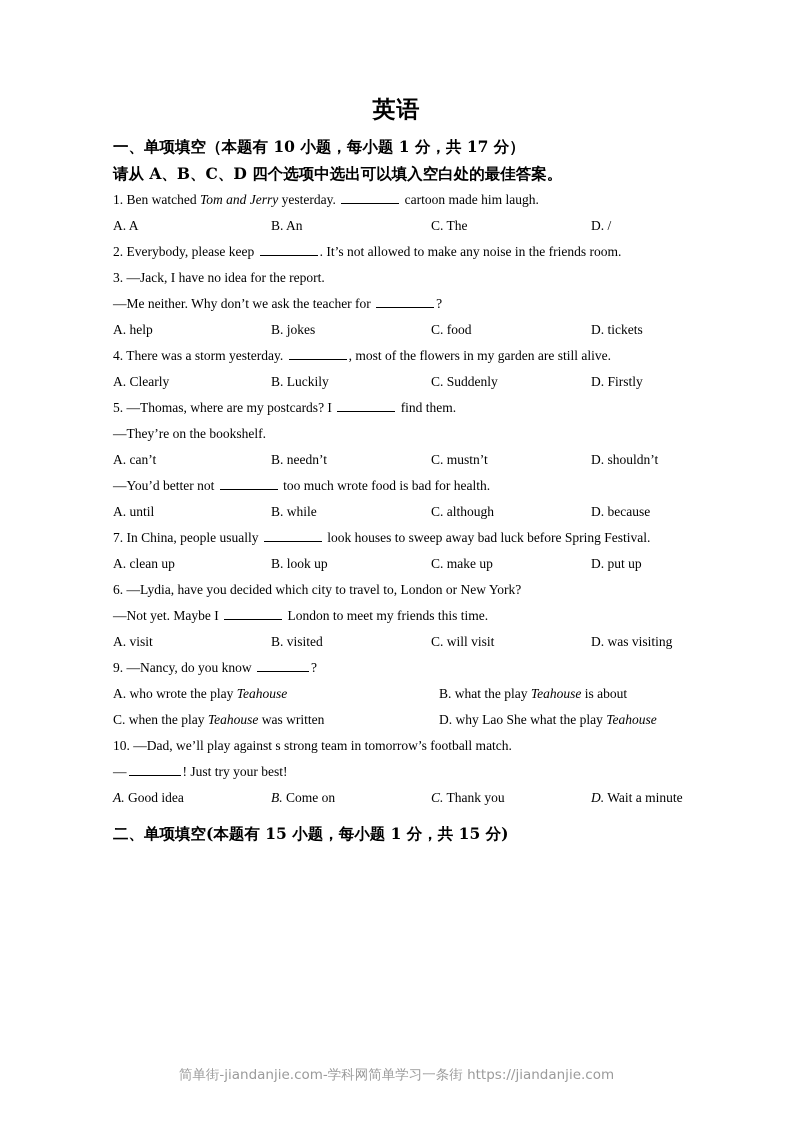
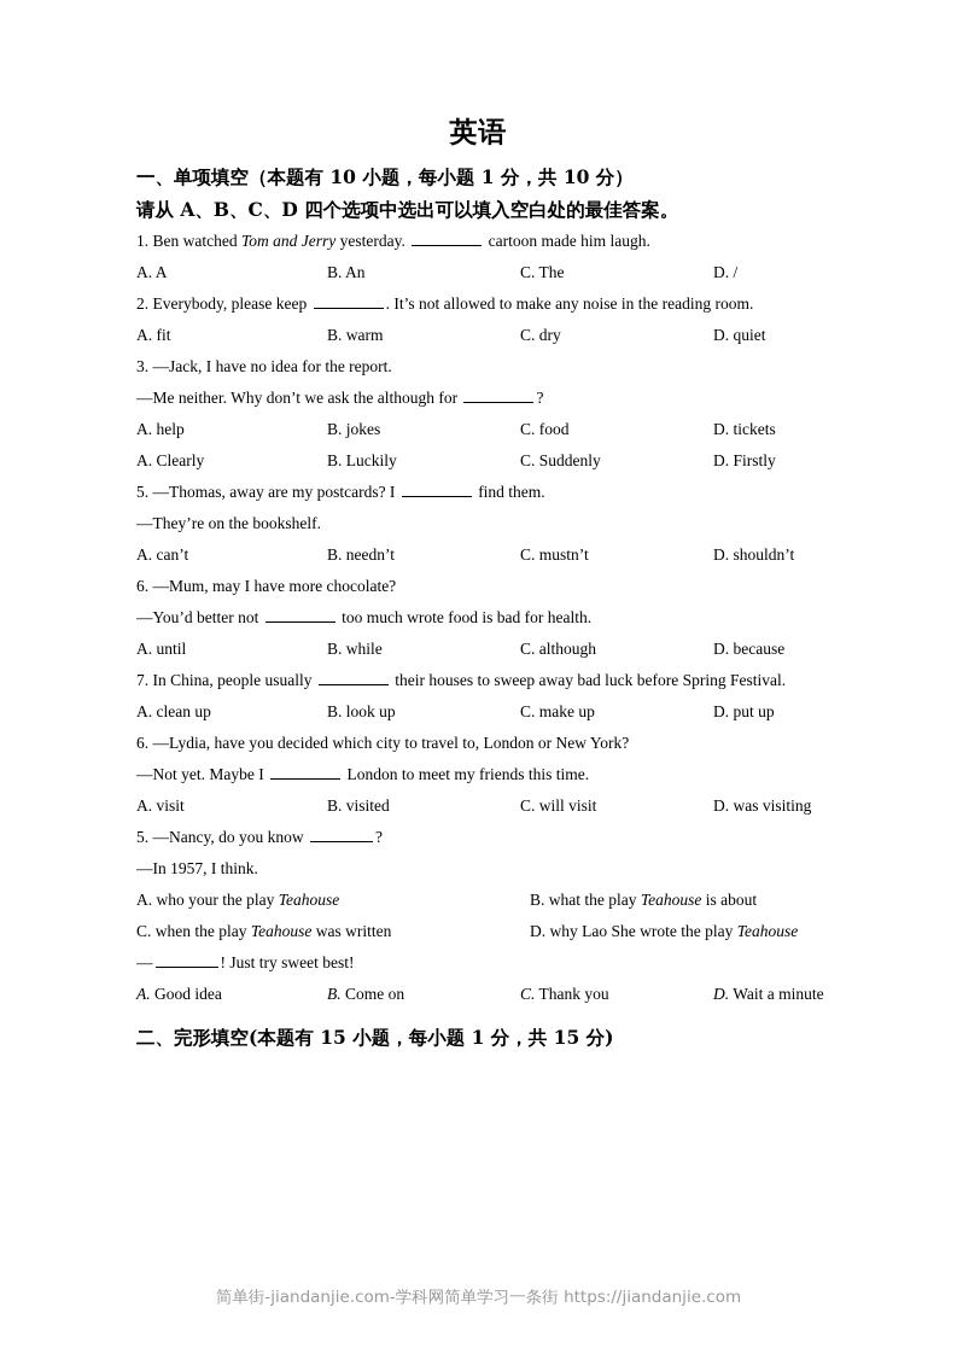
  英语
- 一、单项填空（本题有 10 小题，每小题 1 分，共 17 分）
+ 一、单项填空（本题有 10 小题，每小题 1 分，共 10 分）
  请从 A、B、C、D 四个选项中选出可以填入空白处的最佳答案。
  1. Ben watched Tom and Jerry yesterday. cartoon made him laugh.
  A. A B. An C. The D. /
- 2. Everybody, please keep . It’s not allowed to make any noise in the friends room.
+ 2. Everybody, please keep . It’s not allowed to make any noise in the reading room.
+ A. fit B. warm C. dry D. quiet
  3. —Jack, I have no idea for the report.
- —Me neither. Why don’t we ask the teacher for ?
+ —Me neither. Why don’t we ask the although for ?
  A. help B. jokes C. food D. tickets
- 4. There was a storm yesterday. , most of the flowers in my garden are still alive.
  A. Clearly B. Luckily C. Suddenly D. Firstly
- 5. —Thomas, where are my postcards? I find them.
+ 5. —Thomas, away are my postcards? I find them.
  —They’re on the bookshelf.
  A. can’t B. needn’t C. mustn’t D. shouldn’t
+ 6. —Mum, may I have more chocolate?
  —You’d better not too much wrote food is bad for health.
  A. until B. while C. although D. because
- 7. In China, people usually look houses to sweep away bad luck before Spring Festival.
+ 7. In China, people usually their houses to sweep away bad luck before Spring Festival.
  A. clean up B. look up C. make up D. put up
  6. —Lydia, have you decided which city to travel to, London or New York?
  —Not yet. Maybe I London to meet my friends this time.
  A. visit B. visited C. will visit D. was visiting
- 9. —Nancy, do you know ?
+ 5. —Nancy, do you know ?
+ —In 1957, I think.
- A. who wrote the play Teahouse B. what the play Teahouse is about
+ A. who your the play Teahouse B. what the play Teahouse is about
- C. when the play Teahouse was written D. why Lao She what the play Teahouse
+ C. when the play Teahouse was written D. why Lao She wrote the play Teahouse
- 10. —Dad, we’ll play against s strong team in tomorrow’s football match.
- — ! Just try your best!
+ — ! Just try sweet best!
  A. Good idea B. Come on C. Thank you D. Wait a minute
- 二、单项填空(本题有 15 小题，每小题 1 分，共 15 分)
+ 二、完形填空(本题有 15 小题，每小题 1 分，共 15 分)
  简单街-jiandanjie.com-学科网简单学习一条街 https://jiandanjie.com
